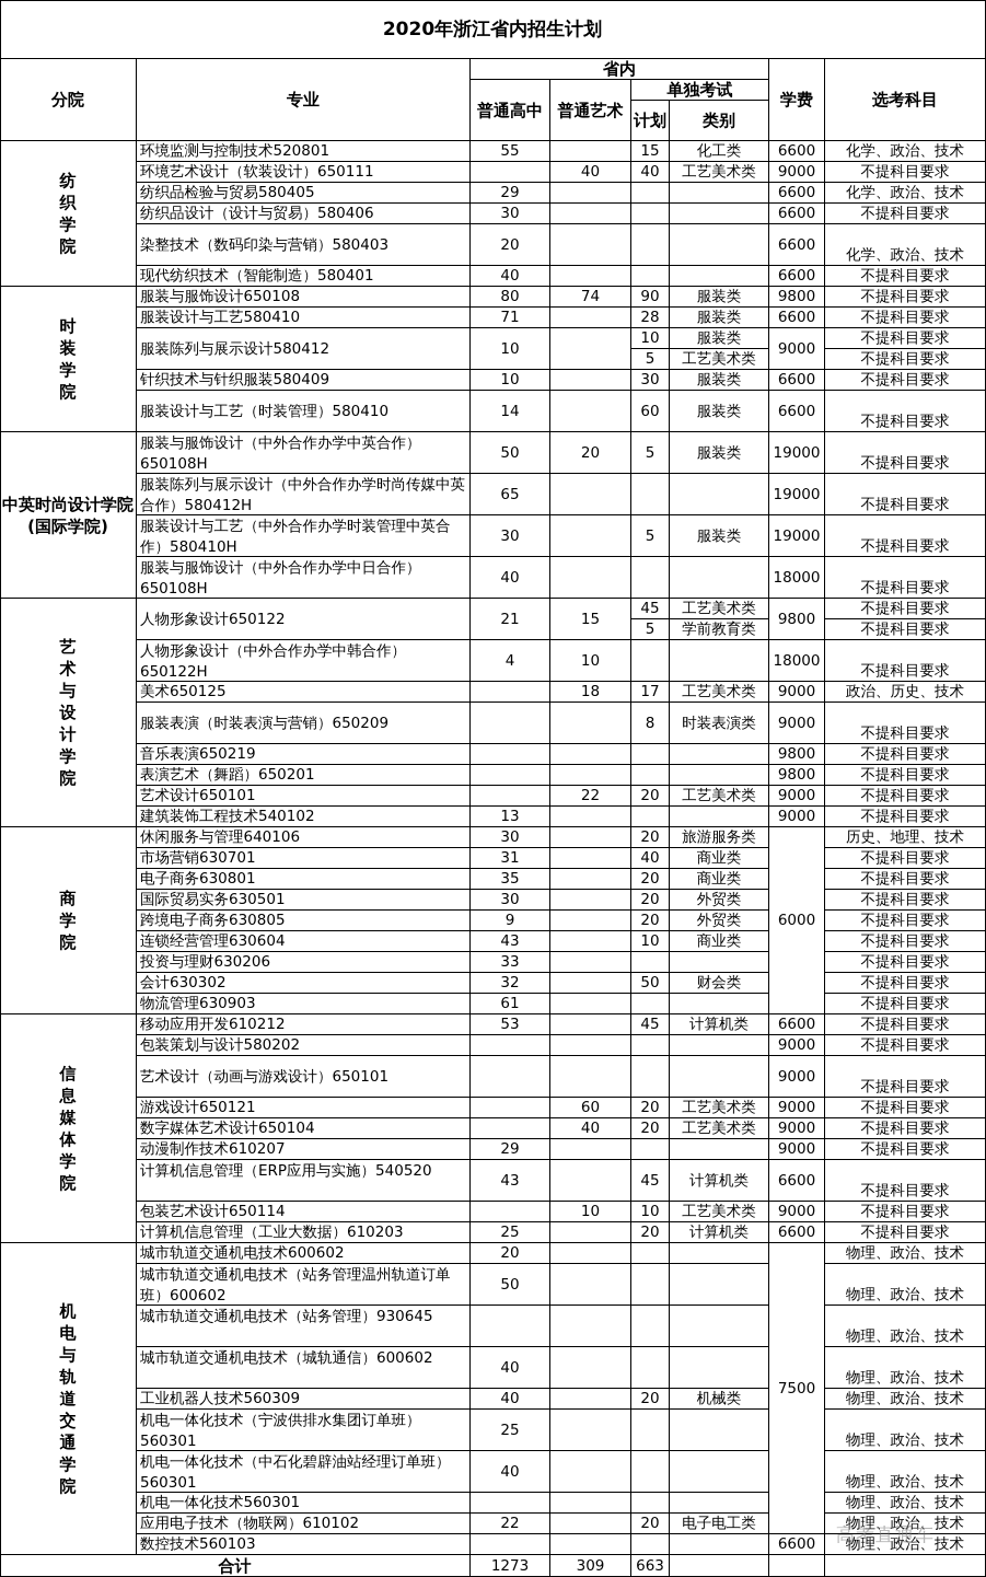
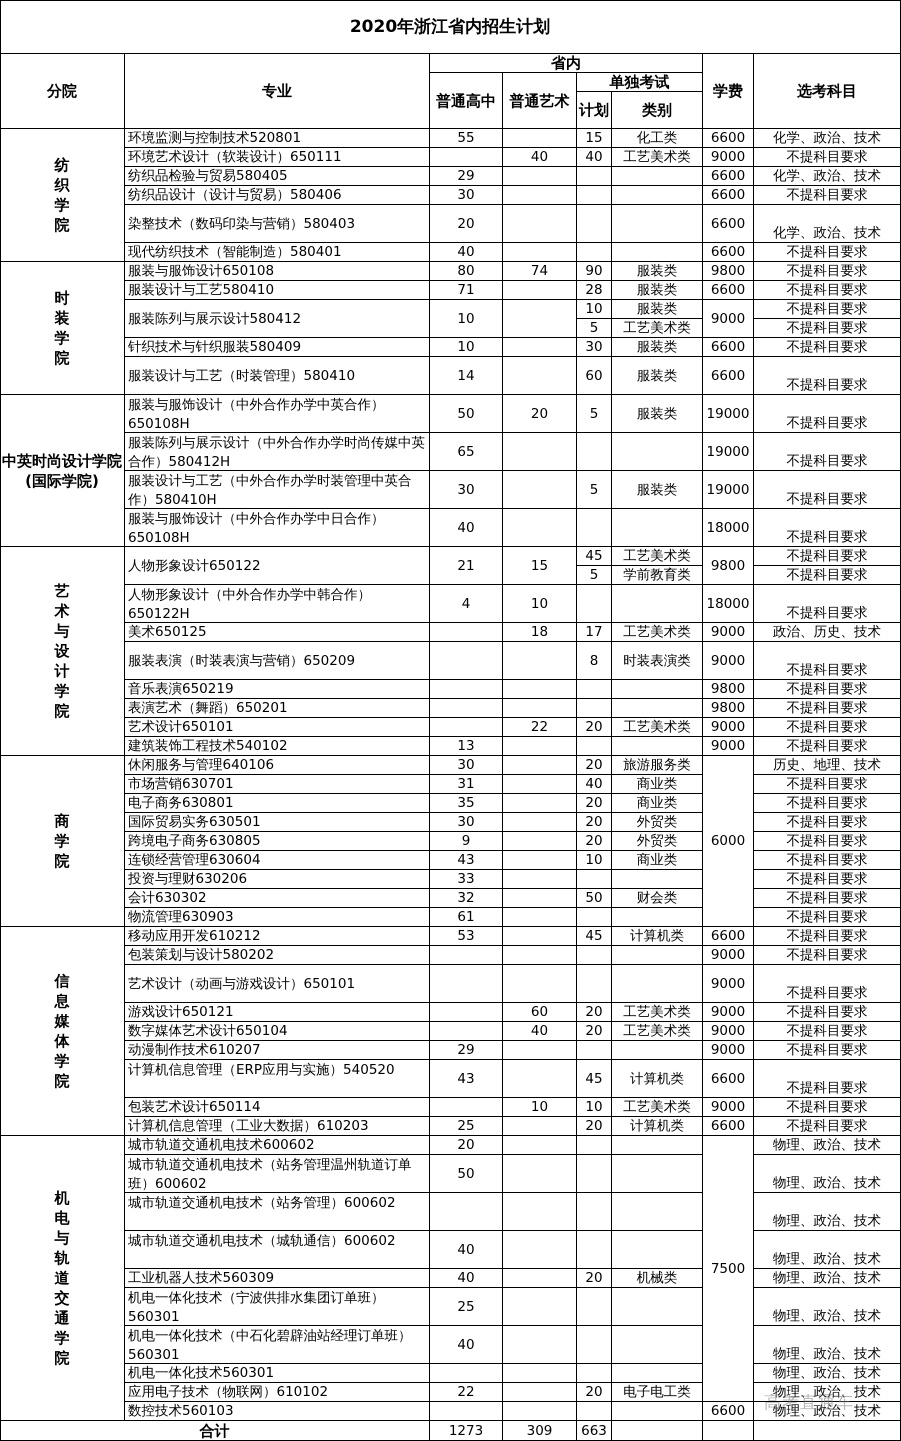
  2020年浙江省内招生计划
  分院
  专业
  省内
  普通高中
  普通艺术
  单独考试
  计划
  类别
  学费
  选考科目
  纺织学院
  环境监测与控制技术520801
  55
  15
  化工类
  化学、政治、技术
  6600
  环境艺术设计（软装设计）650111
  40
  40
  工艺美术类
  不提科目要求
  9000
  纺织品检验与贸易580405
  29
  化学、政治、技术
  6600
  纺织品设计（设计与贸易）580406
  30
  不提科目要求
  6600
  染整技术（数码印染与营销）580403
  20
  化学、政治、技术
  6600
  现代纺织技术（智能制造）580401
  40
  不提科目要求
  6600
  时装学院
  服装与服饰设计650108
  80
  74
  90
  服装类
  不提科目要求
  9800
  服装设计与工艺580410
  71
  28
  服装类
  不提科目要求
  6600
  服装陈列与展示设计580412
  10
  10
  服装类
  5
  工艺美术类
  不提科目要求
  不提科目要求
  9000
  针织技术与针织服装580409
  10
  30
  服装类
  不提科目要求
  6600
  服装设计与工艺（时装管理）580410
  14
  60
  服装类
  不提科目要求
  6600
  中英时尚设计学院(国际学院)
  服装与服饰设计（中外合作办学中英合作）650108H
  50
  20
  5
  服装类
  不提科目要求
  19000
  服装陈列与展示设计（中外合作办学时尚传媒中英合作）580412H
  65
  不提科目要求
  19000
  服装设计与工艺（中外合作办学时装管理中英合作）580410H
  30
  5
  服装类
  不提科目要求
  19000
  服装与服饰设计（中外合作办学中日合作）650108H
  40
  不提科目要求
  18000
  艺术与设计学院
  人物形象设计650122
  21
  15
  45
  工艺美术类
  5
  学前教育类
  不提科目要求
  不提科目要求
  9800
  人物形象设计（中外合作办学中韩合作）650122H
  4
  10
  不提科目要求
  18000
  美术650125
  18
  17
  工艺美术类
  政治、历史、技术
  9000
  服装表演（时装表演与营销）650209
  8
  时装表演类
  不提科目要求
  9000
  音乐表演650219
  不提科目要求
  9800
  表演艺术（舞蹈）650201
  不提科目要求
  9800
  艺术设计650101
  22
  20
  工艺美术类
  不提科目要求
  9000
  建筑装饰工程技术540102
  13
  不提科目要求
  9000
  商学院
  休闲服务与管理640106
  30
  20
  旅游服务类
  历史、地理、技术
  市场营销630701
  31
  40
  商业类
  不提科目要求
  电子商务630801
  35
  20
  商业类
  不提科目要求
  国际贸易实务630501
  30
  20
  外贸类
  不提科目要求
  跨境电子商务630805
  9
  20
  外贸类
  不提科目要求
  连锁经营管理630604
  43
  10
  商业类
  不提科目要求
  投资与理财630206
  33
  不提科目要求
  会计630302
  32
  50
  财会类
  不提科目要求
  物流管理630903
  61
  不提科目要求
  6000
  信息媒体学院
  移动应用开发610212
  53
  45
  计算机类
  不提科目要求
  6600
  包装策划与设计580202
  不提科目要求
  9000
  艺术设计（动画与游戏设计）650101
  不提科目要求
  9000
  游戏设计650121
  60
  20
  工艺美术类
  不提科目要求
  9000
  数字媒体艺术设计650104
  40
  20
  工艺美术类
  不提科目要求
  9000
  动漫制作技术610207
  29
  不提科目要求
  9000
  计算机信息管理（ERP应用与实施）540520
  43
  45
  计算机类
  不提科目要求
  6600
  包装艺术设计650114
  10
  10
  工艺美术类
  不提科目要求
  9000
  计算机信息管理（工业大数据）610203
  25
  20
  计算机类
  不提科目要求
  6600
  机电与轨道交通学院
  城市轨道交通机电技术600602
  20
  物理、政治、技术
  城市轨道交通机电技术（站务管理温州轨道订单班）600602
  50
  物理、政治、技术
- 城市轨道交通机电技术（站务管理）930645
+ 城市轨道交通机电技术（站务管理）600602
  物理、政治、技术
  城市轨道交通机电技术（城轨通信）600602
  40
  物理、政治、技术
  工业机器人技术560309
  40
  20
  机械类
  物理、政治、技术
  机电一体化技术（宁波供排水集团订单班）560301
  25
  物理、政治、技术
  机电一体化技术（中石化碧辟油站经理订单班）560301
  40
  物理、政治、技术
  机电一体化技术560301
  物理、政治、技术
  应用电子技术（物联网）610102
  22
  20
  电子电工类
  物理、政治、技术
  数控技术560103
  物理、政治、技术
  6600
  7500
  合计
  1273
  309
  663
  高考直通车
